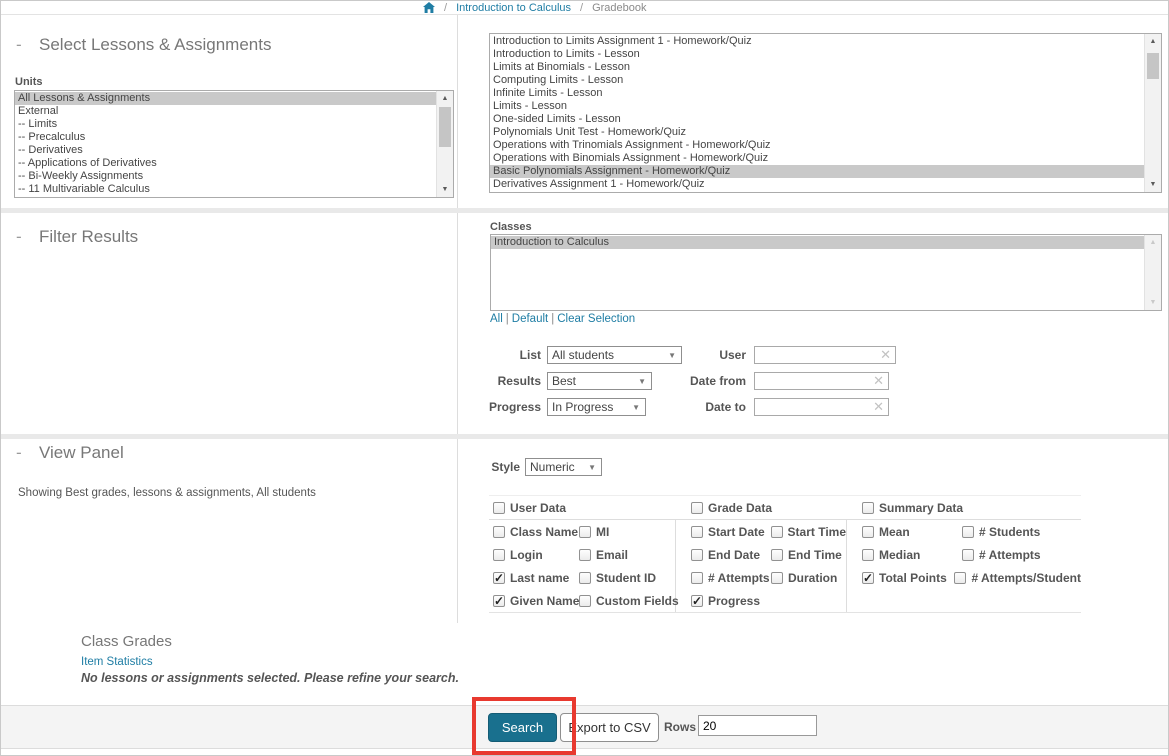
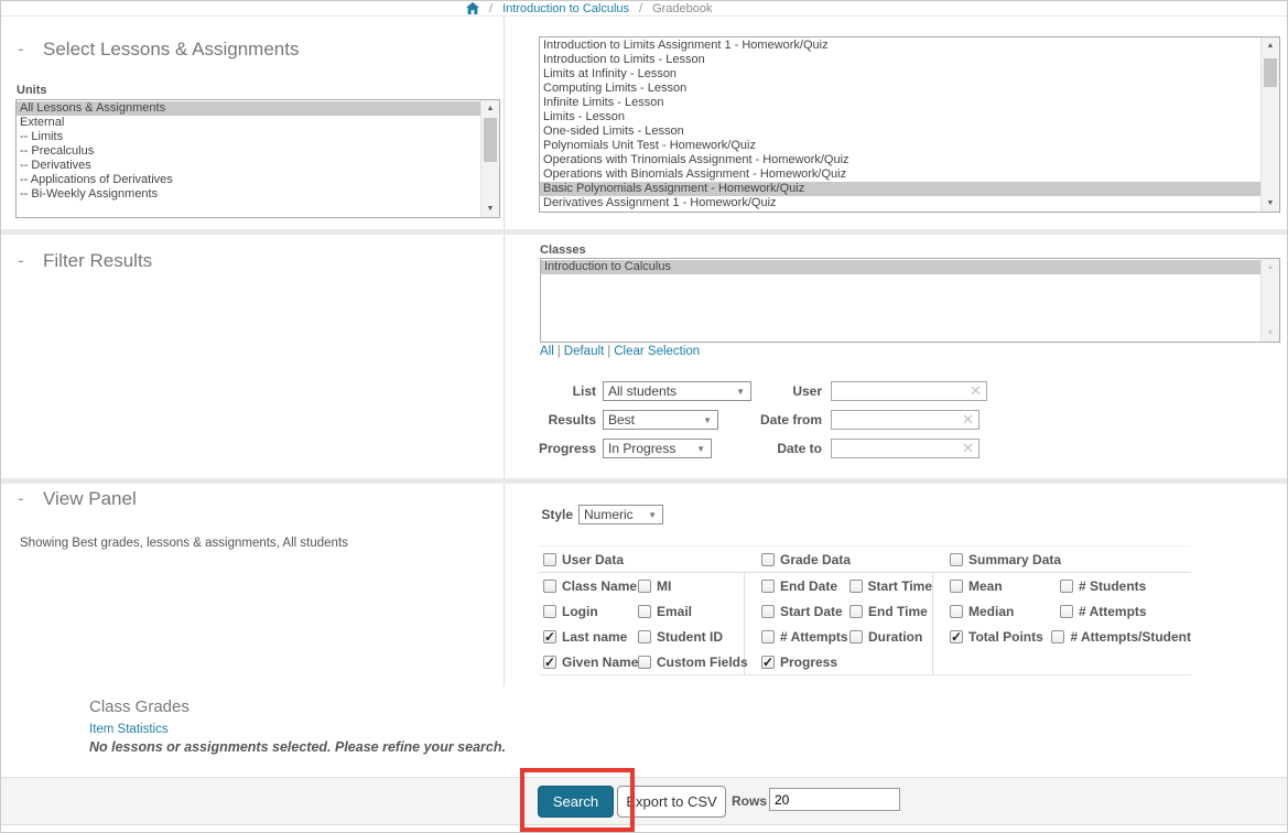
  /
  Introduction to Calculus
  /
  Gradebook
  -
  Select Lessons & Assignments
  Units
  All Lessons & Assignments
  External
  -- Limits
  -- Precalculus
  -- Derivatives
  -- Applications of Derivatives
  -- Bi-Weekly Assignments
- -- 11 Multivariable Calculus
  Introduction to Limits Assignment 1 - Homework/Quiz
  Introduction to Limits - Lesson
- Limits at Binomials - Lesson
+ Limits at Infinity - Lesson
  Computing Limits - Lesson
  Infinite Limits - Lesson
  Limits - Lesson
  One-sided Limits - Lesson
  Polynomials Unit Test - Homework/Quiz
  Operations with Trinomials Assignment - Homework/Quiz
  Operations with Binomials Assignment - Homework/Quiz
  Basic Polynomials Assignment - Homework/Quiz
  Derivatives Assignment 1 - Homework/Quiz
  -
  Filter Results
  Classes
  Introduction to Calculus
  All | Default | Clear Selection
  List
  All students
  ▼
  Results
  Best
  ▼
  Progress
  In Progress
  ▼
  User
  ✕
  Date from
  ✕
  Date to
  ✕
  -
  View Panel
  Showing Best grades, lessons & assignments, All students
  Style
  Numeric
  ▼
  User Data
  Grade Data
  Summary Data
  Class Name
  MI
- Start Date
+ End Date
  Start Time
  Mean
  # Students
  Login
  Email
- End Date
+ Start Date
  End Time
  Median
  # Attempts
  Last name
  Student ID
  # Attempts
  Duration
  Total Points
  # Attempts/Student
  Given Name
  Custom Fields
  Progress
  Class Grades
  Item Statistics
  No lessons or assignments selected. Please refine your search.
  Search
  Export to CSV
  Rows
  20
